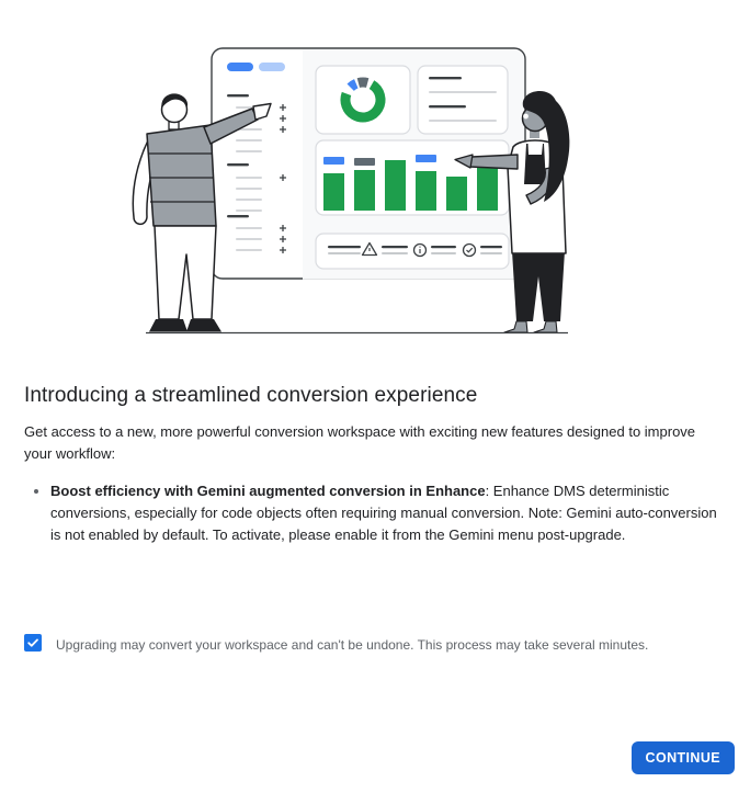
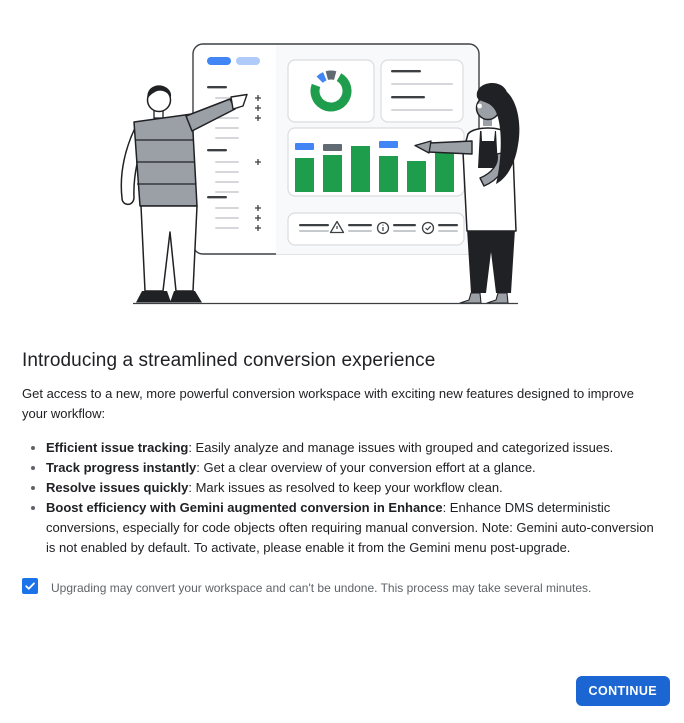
  Introducing a streamlined conversion experience
  Get access to a new, more powerful conversion workspace with exciting new features designed to improve your workflow:
+ Efficient issue tracking: Easily analyze and manage issues with grouped and categorized issues.
+ Track progress instantly: Get a clear overview of your conversion effort at a glance.
+ Resolve issues quickly: Mark issues as resolved to keep your workflow clean.
  Boost efficiency with Gemini augmented conversion in Enhance: Enhance DMS deterministic conversions, especially for code objects often requiring manual conversion. Note: Gemini auto-conversion is not enabled by default. To activate, please enable it from the Gemini menu post-upgrade.
  Upgrading may convert your workspace and can't be undone. This process may take several minutes.
  CONTINUE
